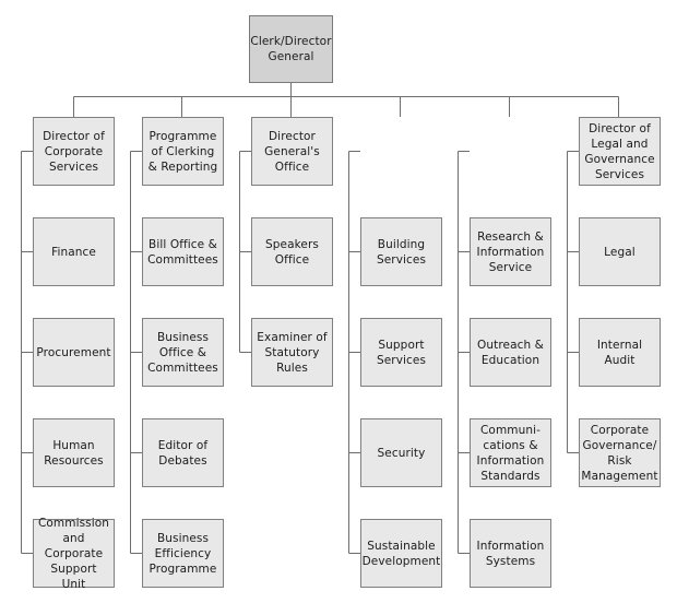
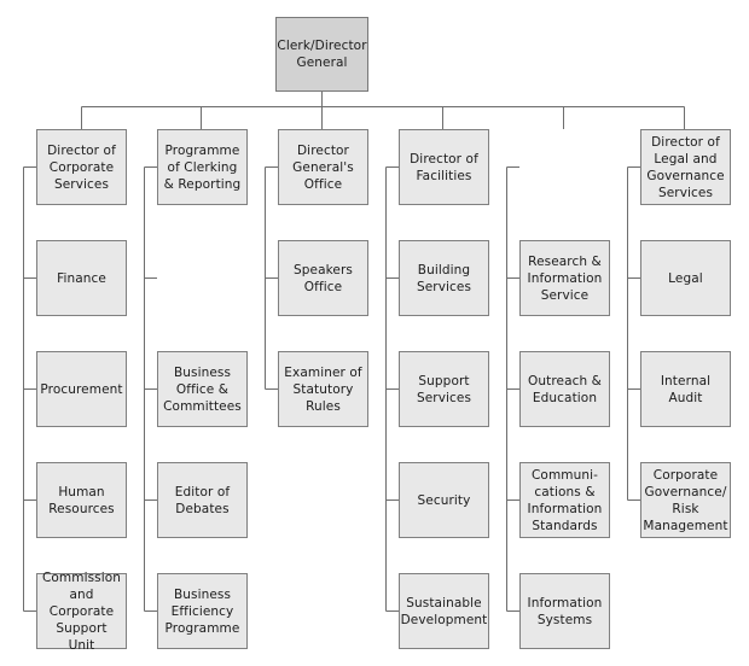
  Clerk/Director General
  Director of Corporate Services
  Finance
  Procurement
  Human Resources
  Commission and Corporate Support Unit
  Programme of Clerking & Reporting
- Bill Office & Committees
  Business Office & Committees
  Editor of Debates
  Business Efficiency Programme
  Director General's Office
  Speakers Office
  Examiner of Statutory Rules
+ Director of Facilities
  Building Services
  Support Services
  Security
  Sustainable Development
  Research & Information Service
  Outreach & Education
  Communi-
  cations & Information Standards
  Information Systems
  Director of Legal and Governance Services
  Legal
  Internal Audit
  Corporate Governance/ Risk Management
